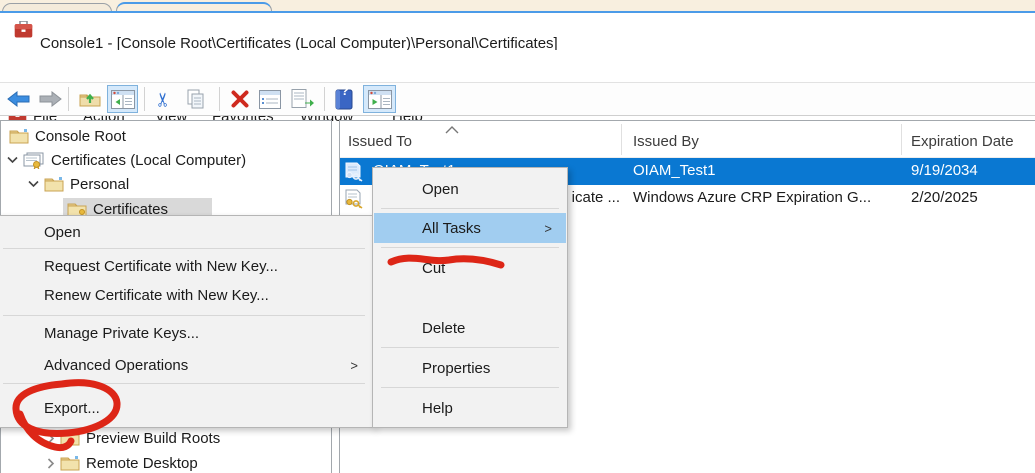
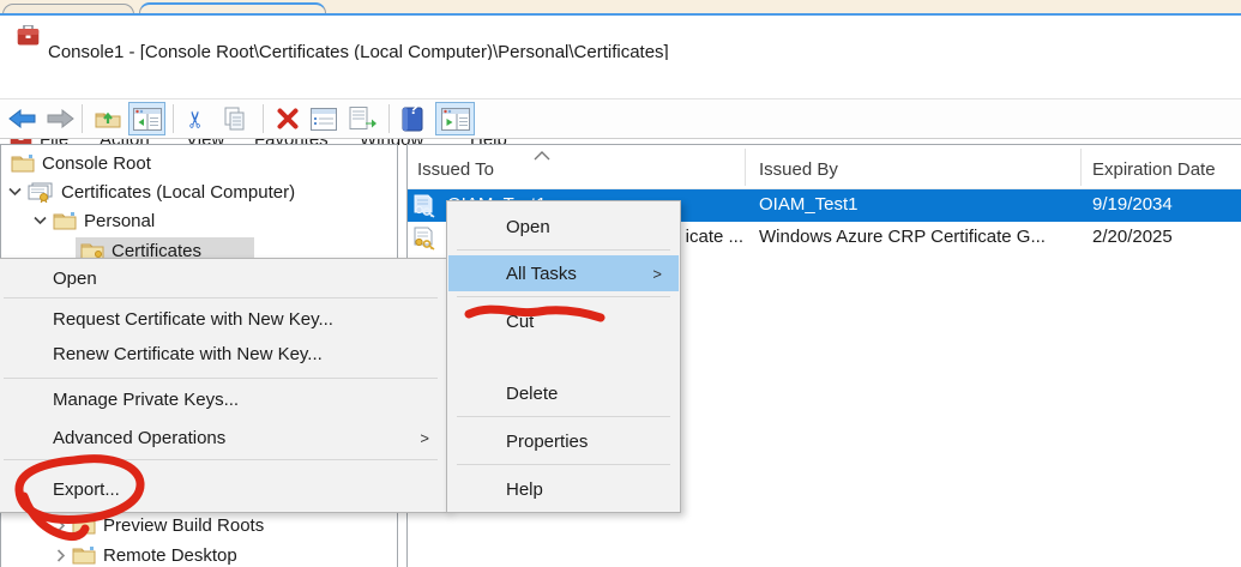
  Console1 - [Console Root\Certificates (Local Computer)\Personal\Certificates]
  File
  Action
  View
  Favorites
  Window
  Help
  Console Root
  Certificates (Local Computer)
  Personal
  Certificates
  Preview Build Roots
  Remote Desktop
  Issued To
  Issued By
  Expiration Date
  OIAM_Test1
  9/19/2034
  icate ...
- Windows Azure CRP Expiration G...
+ Windows Azure CRP Certificate G...
  2/20/2025
  Open
  Request Certificate with New Key...
  Renew Certificate with New Key...
  Manage Private Keys...
  Advanced Operations
  >
  Export...
  Open
  All Tasks
  >
  Cut
  Delete
  Properties
  Help
